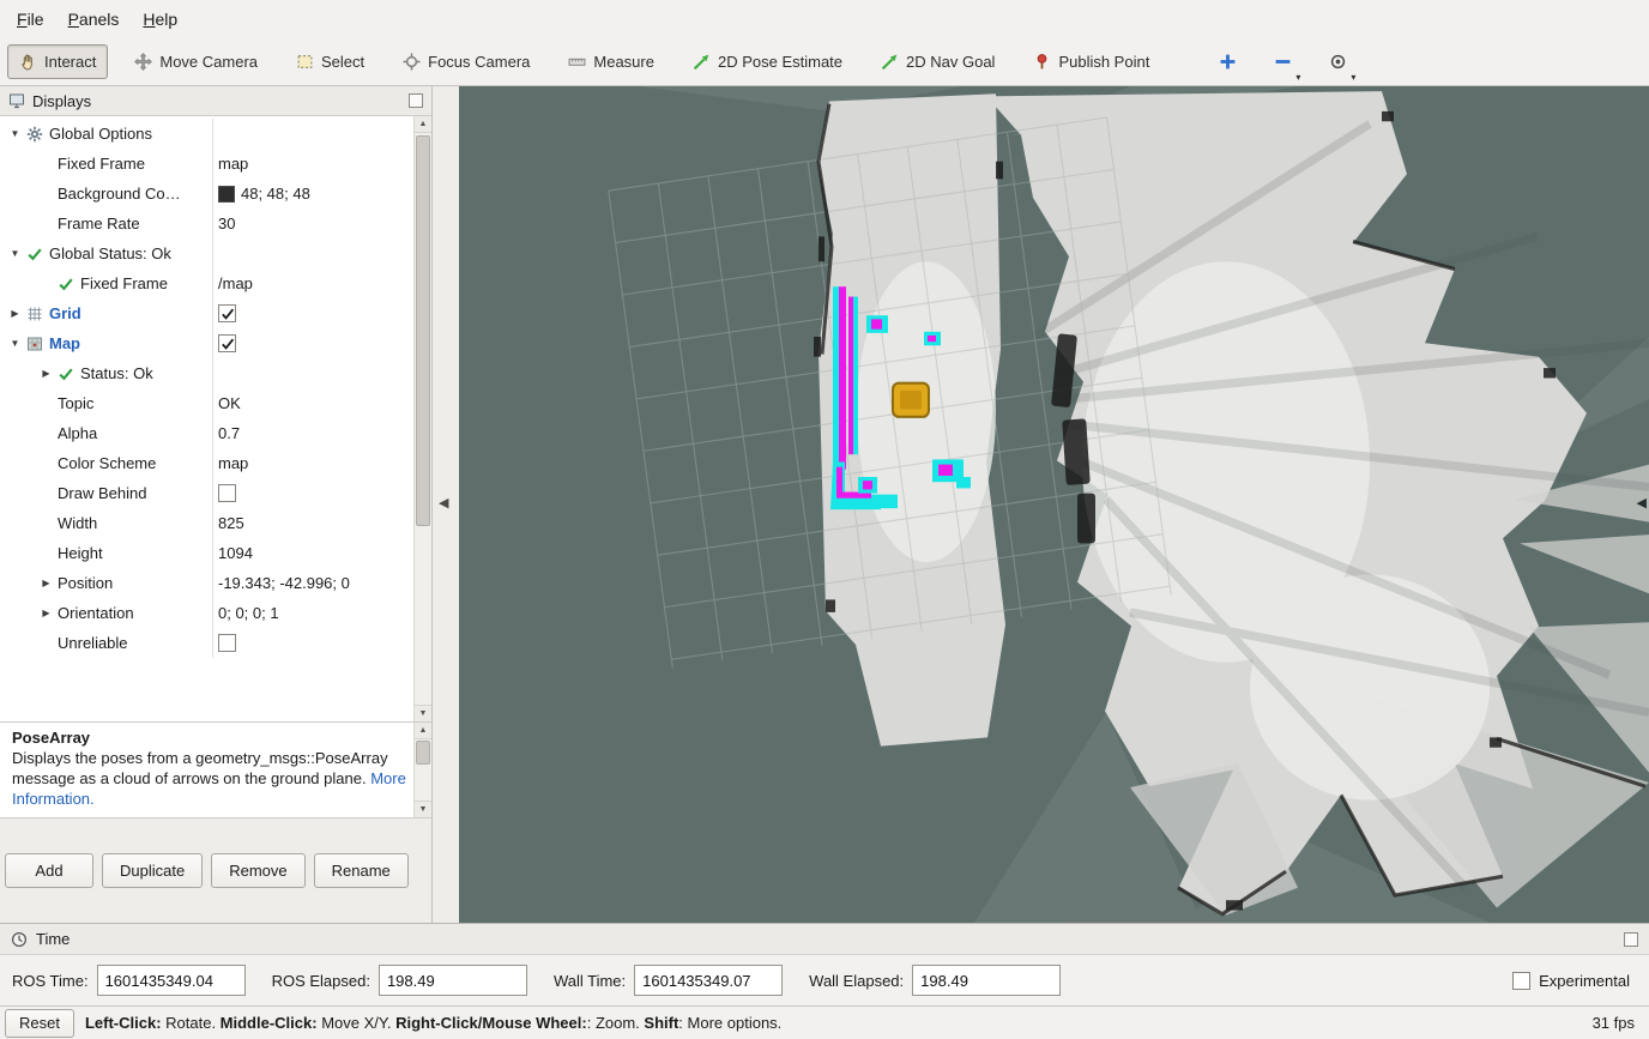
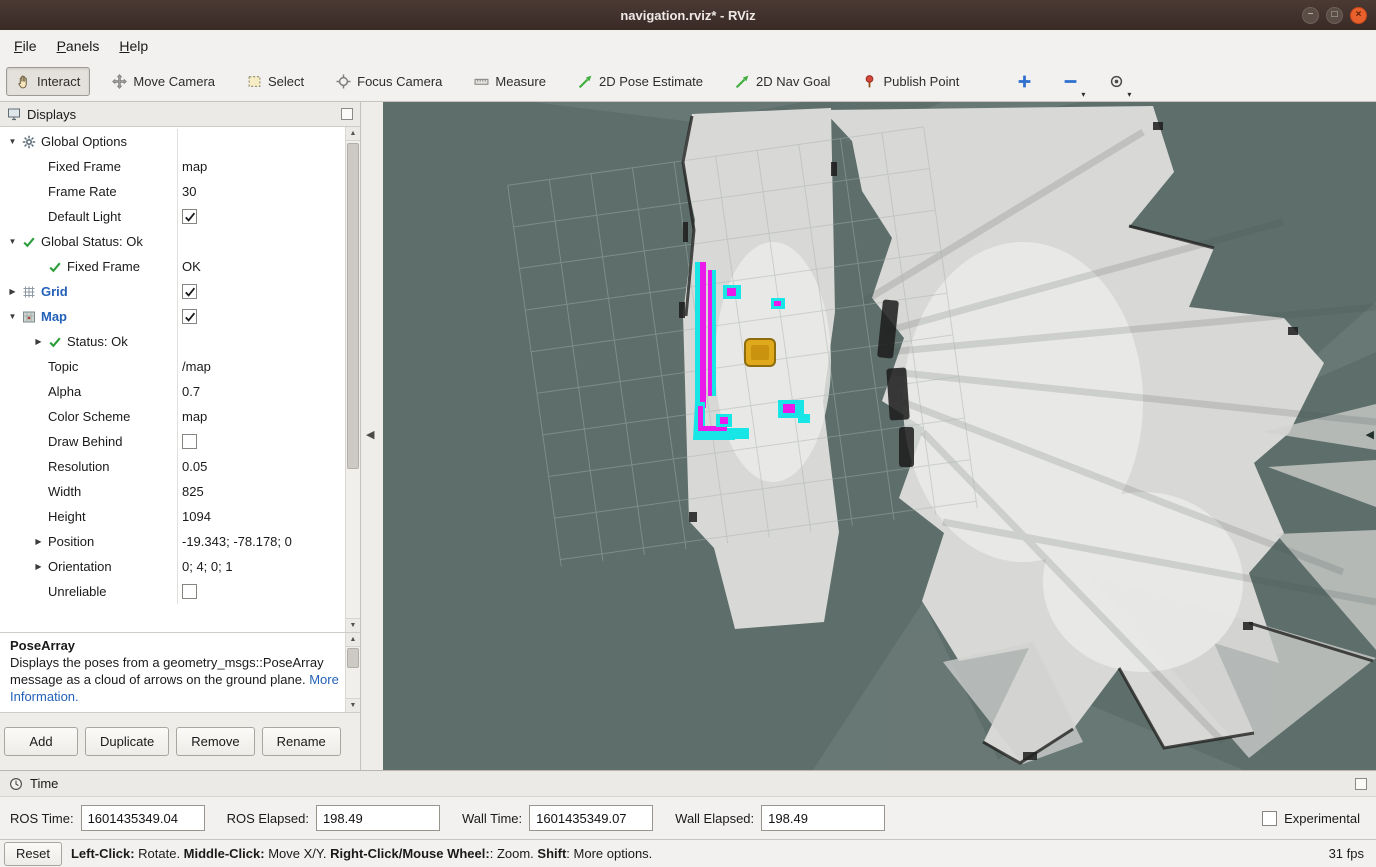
+ navigation.rviz* - RViz
+ −
+ □
+ ×
  File
  Panels
  Help
  Interact
  Move Camera
  Select
  Focus Camera
  Measure
  2D Pose Estimate
  2D Nav Goal
  Publish Point
  ▾
  ▾
  Displays
  ▼
  Global Options
  Fixed Frame
  map
- Background Co…
- 48; 48; 48
  Frame Rate
  30
+ Default Light
  ▼
  Global Status: Ok
  Fixed Frame
- /map
+ OK
  ▶
  Grid
  ▼
  Map
  ▶
  Status: Ok
  Topic
- OK
+ /map
  Alpha
  0.7
  Color Scheme
  map
  Draw Behind
+ Resolution
+ 0.05
  Width
  825
  Height
  1094
  ▶
  Position
- -19.343; -42.996; 0
+ -19.343; -78.178; 0
  ▶
  Orientation
- 0; 0; 0; 1
+ 0; 4; 0; 1
  Unreliable
  PoseArray
  Displays the poses from a geometry_msgs::PoseArray message as a cloud of arrows on the ground plane. More Information.
  Add
  Duplicate
  Remove
  Rename
  ◀
  ◀
  Time
  ROS Time:
  1601435349.04
  ROS Elapsed:
  198.49
  Wall Time:
  1601435349.07
  Wall Elapsed:
  198.49
  Experimental
  Reset
  Left-Click: Rotate. Middle-Click: Move X/Y. Right-Click/Mouse Wheel:: Zoom. Shift: More options.
  31 fps
